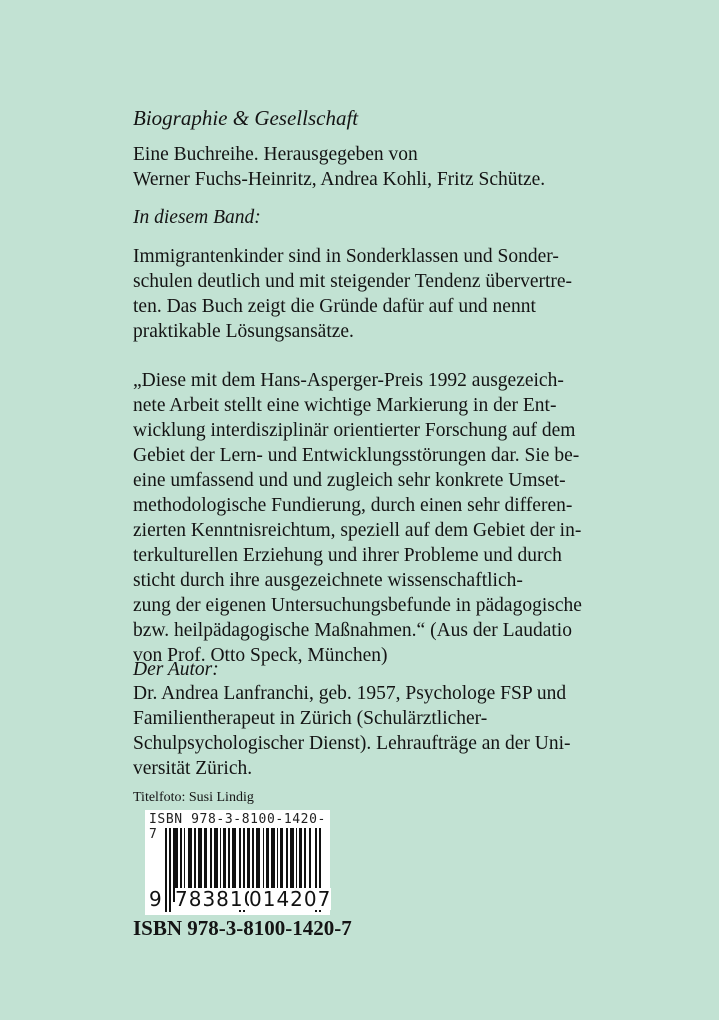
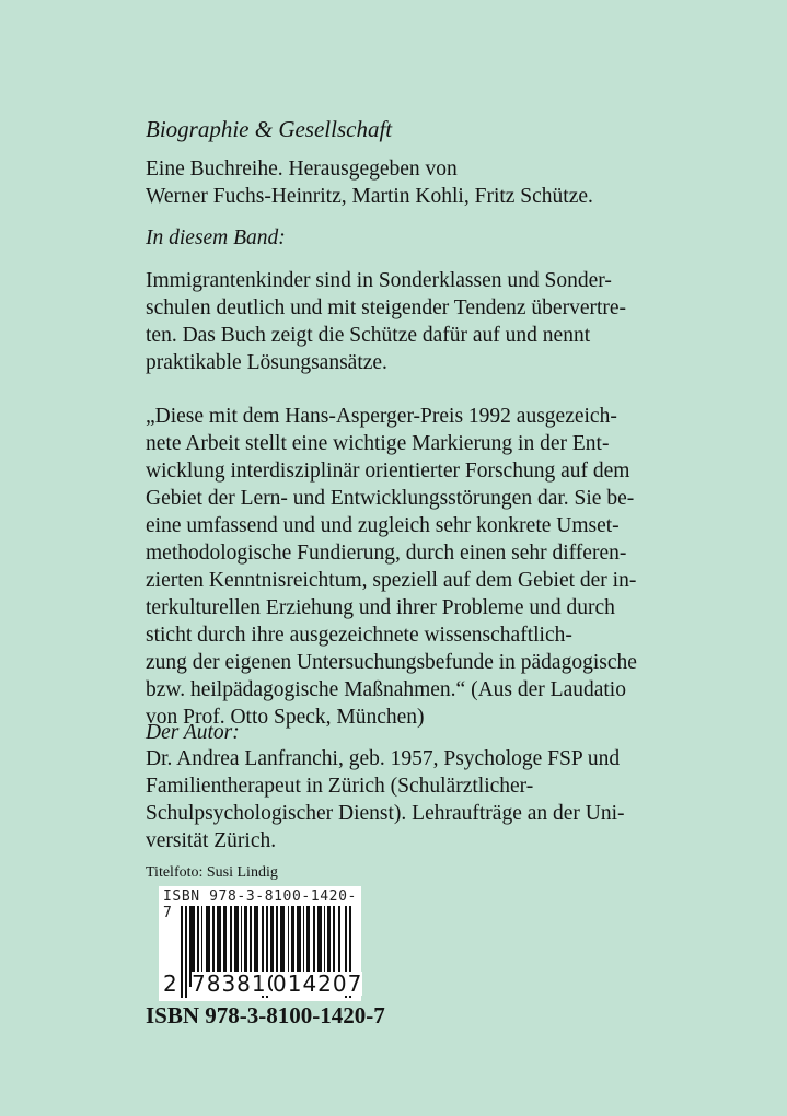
  Biographie & Gesellschaft
  Eine Buchreihe. Herausgegeben von
- Werner Fuchs-Heinritz, Andrea Kohli, Fritz Schütze.
+ Werner Fuchs-Heinritz, Martin Kohli, Fritz Schütze.
  In diesem Band:
  Immigrantenkinder sind in Sonderklassen und Sonder-
  schulen deutlich und mit steigender Tendenz übervertre-
- ten. Das Buch zeigt die Gründe dafür auf und nennt
+ ten. Das Buch zeigt die Schütze dafür auf und nennt
  praktikable Lösungsansätze.
  „Diese mit dem Hans-Asperger-Preis 1992 ausgezeich-
  nete Arbeit stellt eine wichtige Markierung in der Ent-
  wicklung interdisziplinär orientierter Forschung auf dem
  Gebiet der Lern- und Entwicklungsstörungen dar. Sie be-
  eine umfassend und und zugleich sehr konkrete Umset-
  methodologische Fundierung, durch einen sehr differen-
  zierten Kenntnisreichtum, speziell auf dem Gebiet der in-
  terkulturellen Erziehung und ihrer Probleme und durch
  sticht durch ihre ausgezeichnete wissenschaftlich-
  zung der eigenen Untersuchungsbefunde in pädagogische
  bzw. heilpädagogische Maßnahmen.“ (Aus der Laudatio
  von Prof. Otto Speck, München)
  Der Autor:
  Dr. Andrea Lanfranchi, geb. 1957, Psychologe FSP und
  Familientherapeut in Zürich (Schulärztlicher-
  Schulpsychologischer Dienst). Lehraufträge an der Uni-
  versität Zürich.
  Titelfoto: Susi Lindig
  ISBN 978-3-8100-1420-7
- 9
+ 2
  78381
  014207
  ISBN 978-3-8100-1420-7
